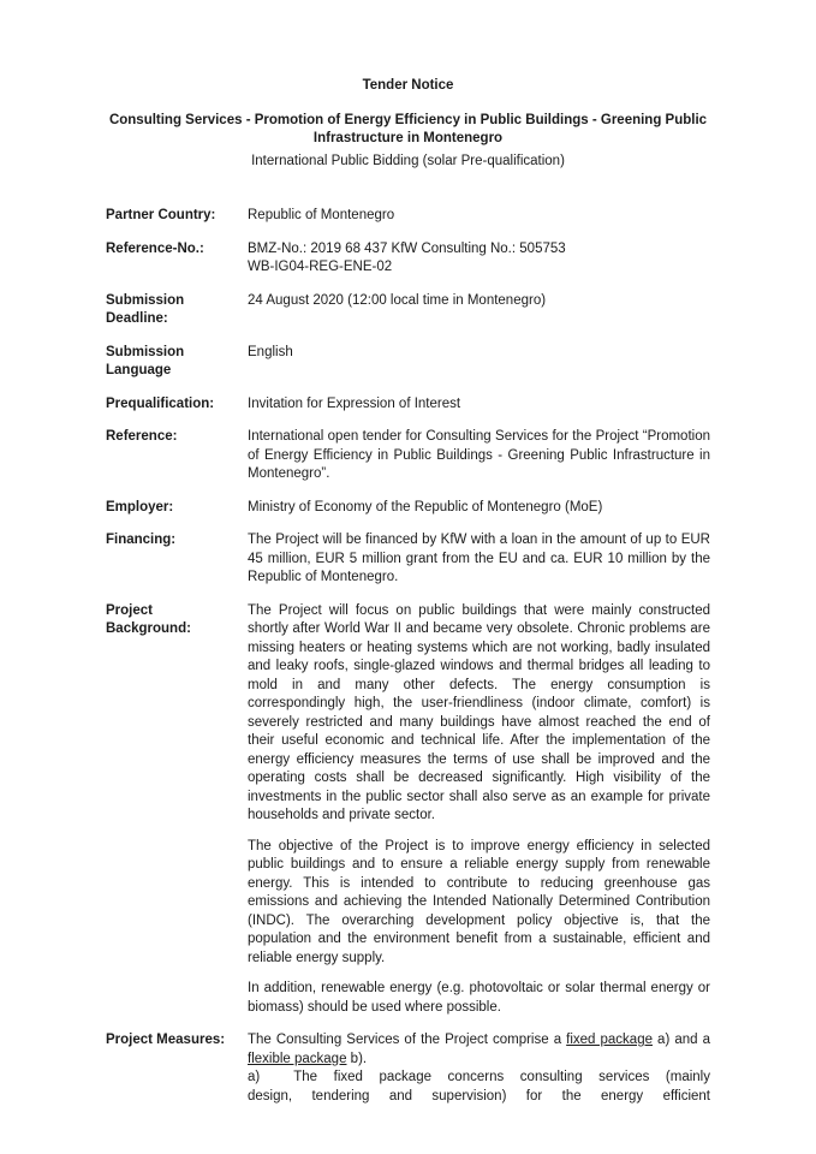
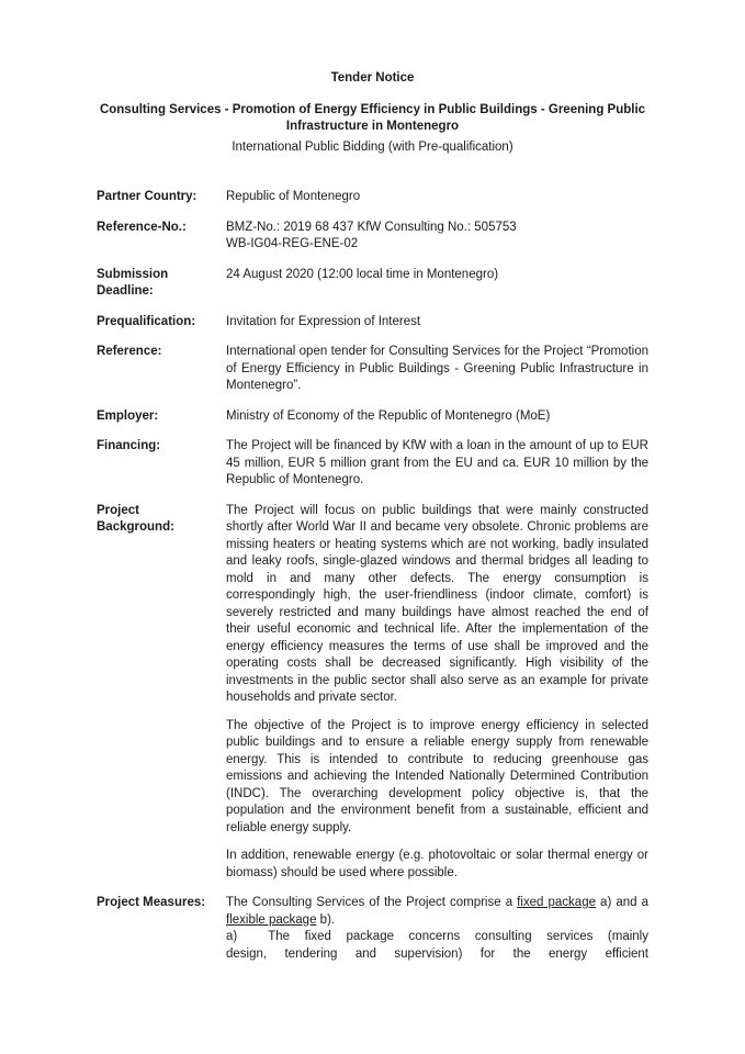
  Tender Notice
  Consulting Services - Promotion of Energy Efficiency in Public Buildings - Greening Public Infrastructure in Montenegro
- International Public Bidding (solar Pre-qualification)
+ International Public Bidding (with Pre-qualification)
  Partner Country:
  Republic of Montenegro
  Reference-No.:
  BMZ-No.: 2019 68 437 KfW Consulting No.: 505753
  WB-IG04-REG-ENE-02
  Submission Deadline:
  24 August 2020 (12:00 local time in Montenegro)
- Submission Language
- English
  Prequalification:
  Invitation for Expression of Interest
  Reference:
  International open tender for Consulting Services for the Project “Promotion of Energy Efficiency in Public Buildings - Greening Public Infrastructure in Montenegro”.
  Employer:
  Ministry of Economy of the Republic of Montenegro (MoE)
  Financing:
  The Project will be financed by KfW with a loan in the amount of up to EUR 45 million, EUR 5 million grant from the EU and ca. EUR 10 million by the Republic of Montenegro.
  Project Background:
  The Project will focus on public buildings that were mainly constructed shortly after World War II and became very obsolete. Chronic problems are missing heaters or heating systems which are not working, badly insulated and leaky roofs, single-glazed windows and thermal bridges all leading to mold in and many other defects. The energy consumption is correspondingly high, the user-friendliness (indoor climate, comfort) is severely restricted and many buildings have almost reached the end of their useful economic and technical life. After the implementation of the energy efficiency measures the terms of use shall be improved and the operating costs shall be decreased significantly. High visibility of the investments in the public sector shall also serve as an example for private households and private sector.
  The objective of the Project is to improve energy efficiency in selected public buildings and to ensure a reliable energy supply from renewable energy. This is intended to contribute to reducing greenhouse gas emissions and achieving the Intended Nationally Determined Contribution (INDC). The overarching development policy objective is, that the population and the environment benefit from a sustainable, efficient and reliable energy supply.
  In addition, renewable energy (e.g. photovoltaic or solar thermal energy or biomass) should be used where possible.
  Project Measures:
  The Consulting Services of the Project comprise a fixed package a) and a flexible package b).
  a) The fixed package concerns consulting services (mainly
  design, tendering and supervision) for the energy efficient
